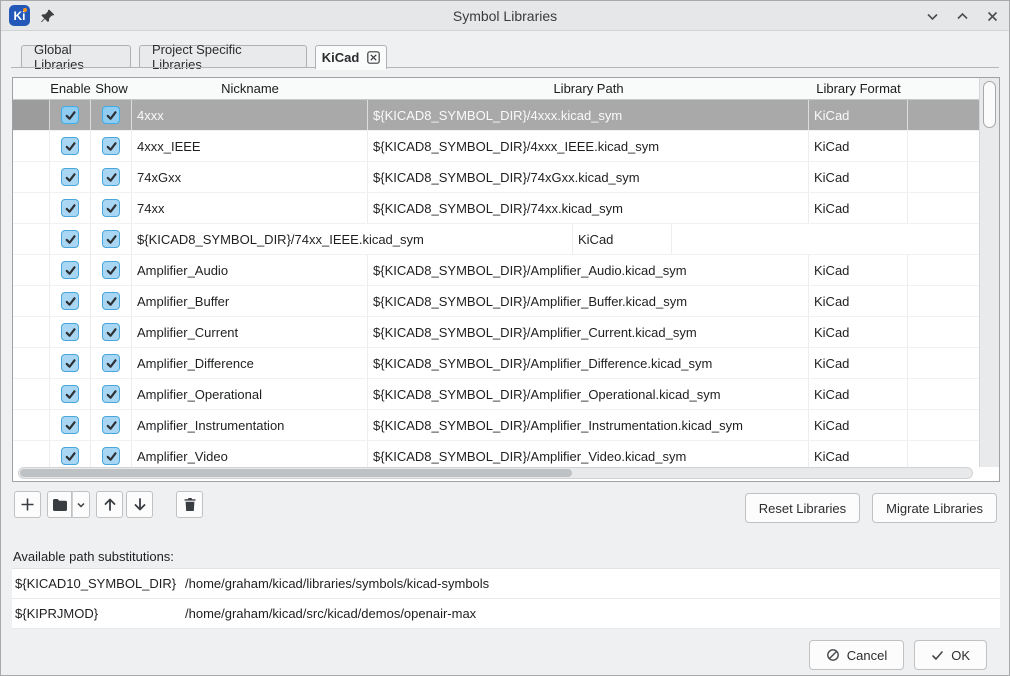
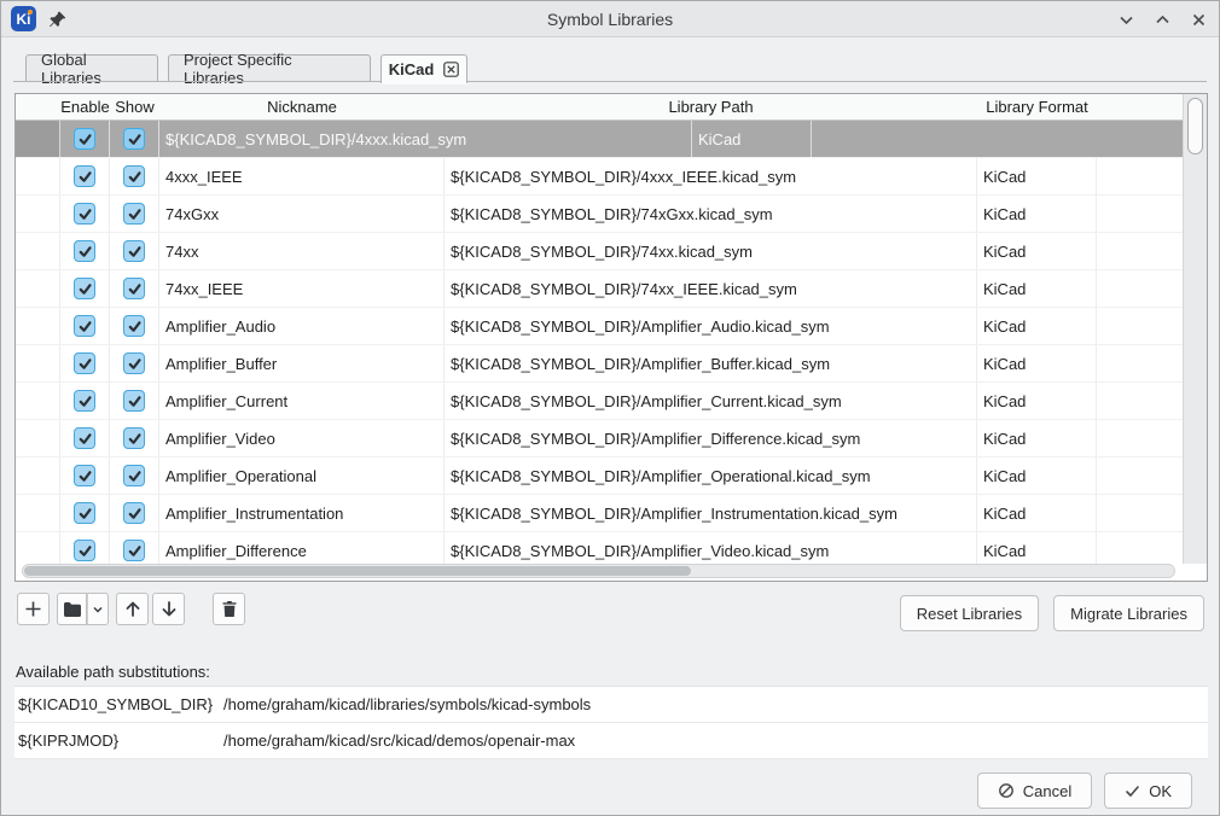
  Ki
  Symbol Libraries
  Global Libraries
  Project Specific Libraries
  KiCad
  Enable
  Show
  Nickname
  Library Path
  Library Format
- 4xxx
  ${KICAD8_SYMBOL_DIR}/4xxx.kicad_sym
  KiCad
  4xxx_IEEE
  ${KICAD8_SYMBOL_DIR}/4xxx_IEEE.kicad_sym
  KiCad
  74xGxx
  ${KICAD8_SYMBOL_DIR}/74xGxx.kicad_sym
  KiCad
  74xx
  ${KICAD8_SYMBOL_DIR}/74xx.kicad_sym
  KiCad
+ 74xx_IEEE
  ${KICAD8_SYMBOL_DIR}/74xx_IEEE.kicad_sym
  KiCad
  Amplifier_Audio
  ${KICAD8_SYMBOL_DIR}/Amplifier_Audio.kicad_sym
  KiCad
  Amplifier_Buffer
  ${KICAD8_SYMBOL_DIR}/Amplifier_Buffer.kicad_sym
  KiCad
  Amplifier_Current
  ${KICAD8_SYMBOL_DIR}/Amplifier_Current.kicad_sym
  KiCad
- Amplifier_Difference
+ Amplifier_Video
  ${KICAD8_SYMBOL_DIR}/Amplifier_Difference.kicad_sym
  KiCad
  Amplifier_Operational
  ${KICAD8_SYMBOL_DIR}/Amplifier_Operational.kicad_sym
  KiCad
  Amplifier_Instrumentation
  ${KICAD8_SYMBOL_DIR}/Amplifier_Instrumentation.kicad_sym
  KiCad
- Amplifier_Video
+ Amplifier_Difference
  ${KICAD8_SYMBOL_DIR}/Amplifier_Video.kicad_sym
  KiCad
  Reset Libraries
  Migrate Libraries
  Available path substitutions:
  ${KICAD10_SYMBOL_DIR}
  /home/graham/kicad/libraries/symbols/kicad-symbols
  ${KIPRJMOD}
  /home/graham/kicad/src/kicad/demos/openair-max
  Cancel
  OK
